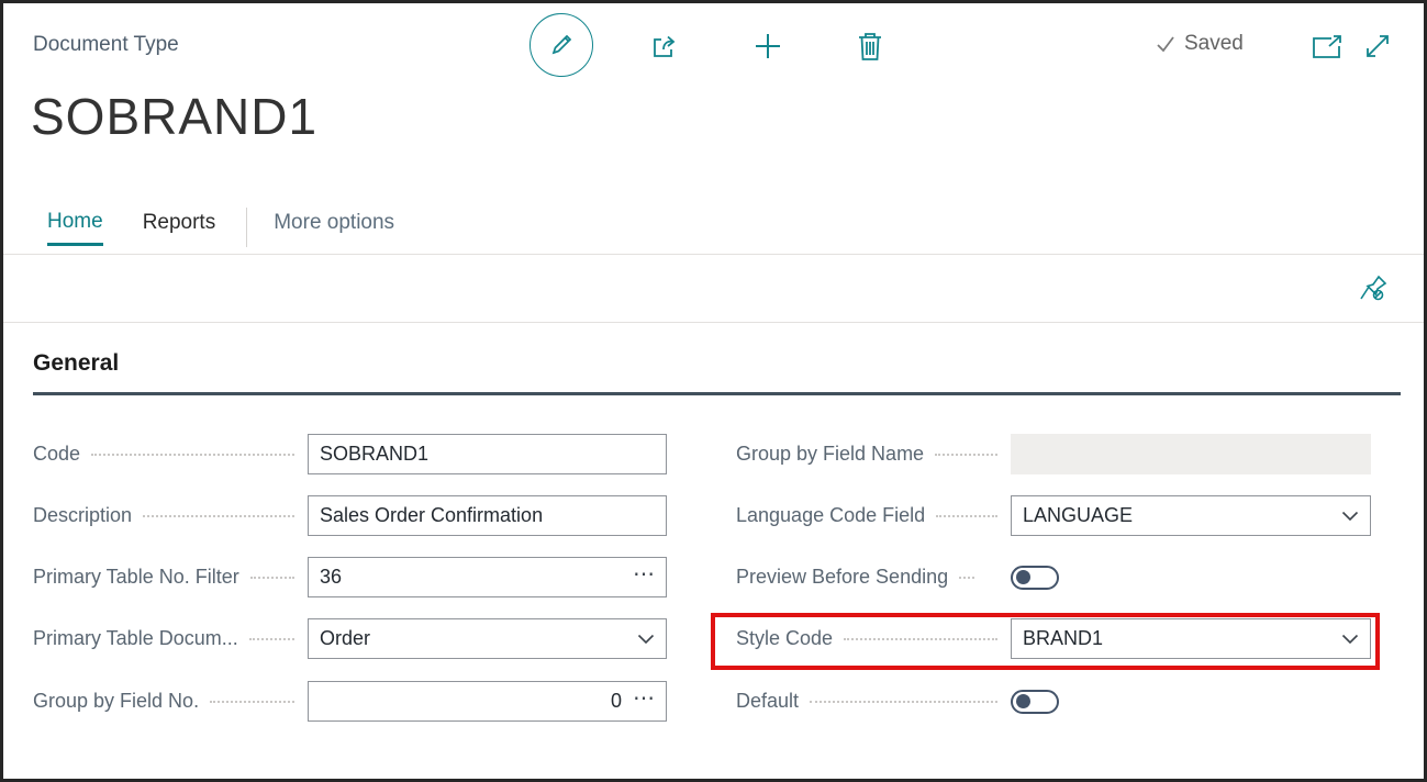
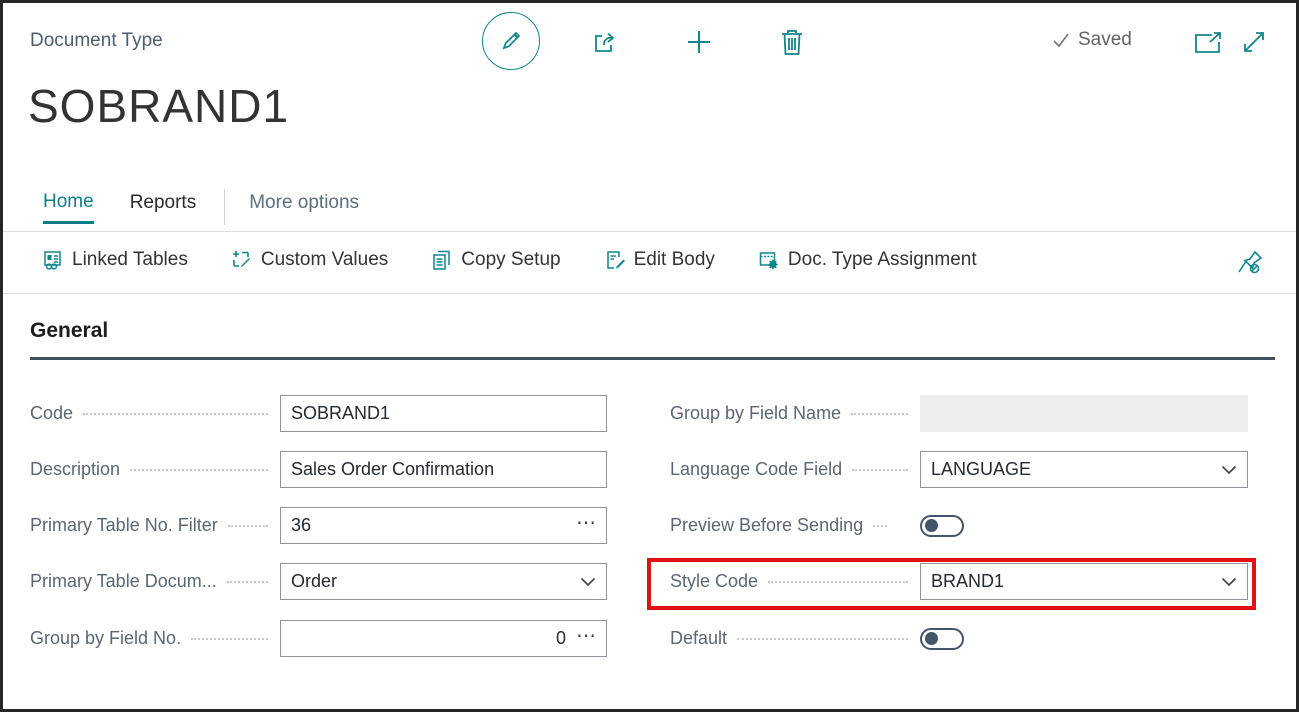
  Document Type
  SOBRAND1
  Saved
  Home
  Reports
  More options
+ Linked Tables
+ Custom Values
+ Copy Setup
+ Edit Body
+ Doc. Type Assignment
  General
  Code
  SOBRAND1
  Description
  Sales Order Confirmation
  Primary Table No. Filter
  36
  ⋯
  Primary Table Docum...
  Order
  Group by Field No.
  0
  ⋯
  Group by Field Name
  Language Code Field
  LANGUAGE
  Preview Before Sending
  Style Code
  BRAND1
  Default
